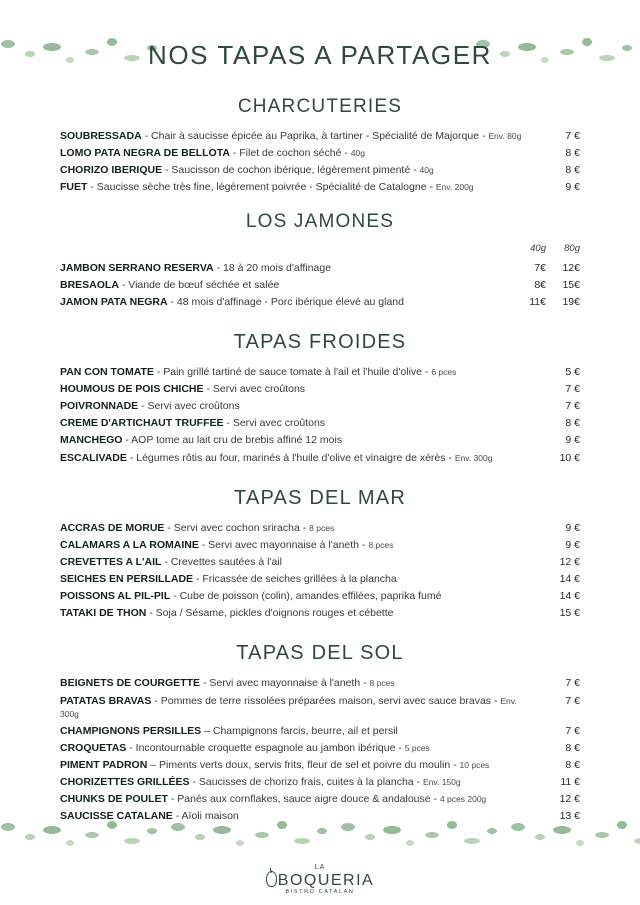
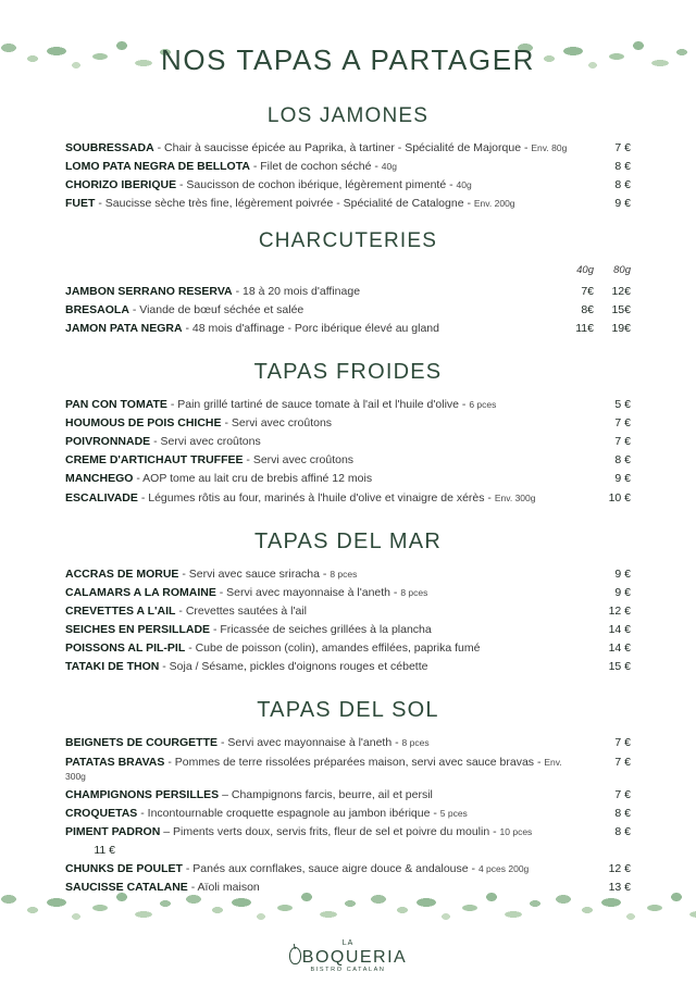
  NOS TAPAS A PARTAGER
- CHARCUTERIES
+ LOS JAMONES
  SOUBRESSADA - Chair à saucisse épicée au Paprika, à tartiner - Spécialité de Majorque - Env. 80g
  7 €
  LOMO PATA NEGRA DE BELLOTA - Filet de cochon séché - 40g
  8 €
  CHORIZO IBERIQUE - Saucisson de cochon ibérique, légèrement pimenté - 40g
  8 €
  FUET - Saucisse sèche très fine, légèrement poivrée - Spécialité de Catalogne - Env. 200g
  9 €
- LOS JAMONES
+ CHARCUTERIES
  40g
  80g
  JAMBON SERRANO RESERVA - 18 à 20 mois d'affinage
  7€
  12€
  BRESAOLA - Viande de bœuf séchée et salée
  8€
  15€
  JAMON PATA NEGRA - 48 mois d'affinage - Porc ibérique élevé au gland
  11€
  19€
  TAPAS FROIDES
  PAN CON TOMATE - Pain grillé tartiné de sauce tomate à l'ail et l'huile d'olive - 6 pces
  5 €
  HOUMOUS DE POIS CHICHE - Servi avec croûtons
  7 €
  POIVRONNADE - Servi avec croûtons
  7 €
  CREME D'ARTICHAUT TRUFFEE - Servi avec croûtons
  8 €
  MANCHEGO - AOP tome au lait cru de brebis affiné 12 mois
  9 €
  ESCALIVADE - Légumes rôtis au four, marinés à l'huile d'olive et vinaigre de xérès - Env. 300g
  10 €
  TAPAS DEL MAR
- ACCRAS DE MORUE - Servi avec cochon sriracha - 8 pces
+ ACCRAS DE MORUE - Servi avec sauce sriracha - 8 pces
  9 €
  CALAMARS A LA ROMAINE - Servi avec mayonnaise à l'aneth - 8 pces
  9 €
  CREVETTES A L'AIL - Crevettes sautées à l'ail
  12 €
  SEICHES EN PERSILLADE - Fricassée de seiches grillées à la plancha
  14 €
  POISSONS AL PIL-PIL - Cube de poisson (colin), amandes effilées, paprika fumé
  14 €
  TATAKI DE THON - Soja / Sésame, pickles d'oignons rouges et cébette
  15 €
  TAPAS DEL SOL
  BEIGNETS DE COURGETTE - Servi avec mayonnaise à l'aneth - 8 pces
  7 €
  PATATAS BRAVAS - Pommes de terre rissolées préparées maison, servi avec sauce bravas - Env. 300g
  7 €
  CHAMPIGNONS PERSILLES – Champignons farcis, beurre, ail et persil
  7 €
  CROQUETAS - Incontournable croquette espagnole au jambon ibérique - 5 pces
  8 €
  PIMENT PADRON – Piments verts doux, servis frits, fleur de sel et poivre du moulin - 10 pces
  8 €
- CHORIZETTES GRILLÉES - Saucisses de chorizo frais, cuites à la plancha - Env. 150g
  11 €
  CHUNKS DE POULET - Panés aux cornflakes, sauce aigre douce & andalouse - 4 pces 200g
  12 €
  SAUCISSE CATALANE - Aïoli maison
  13 €
  BOQUERIA
